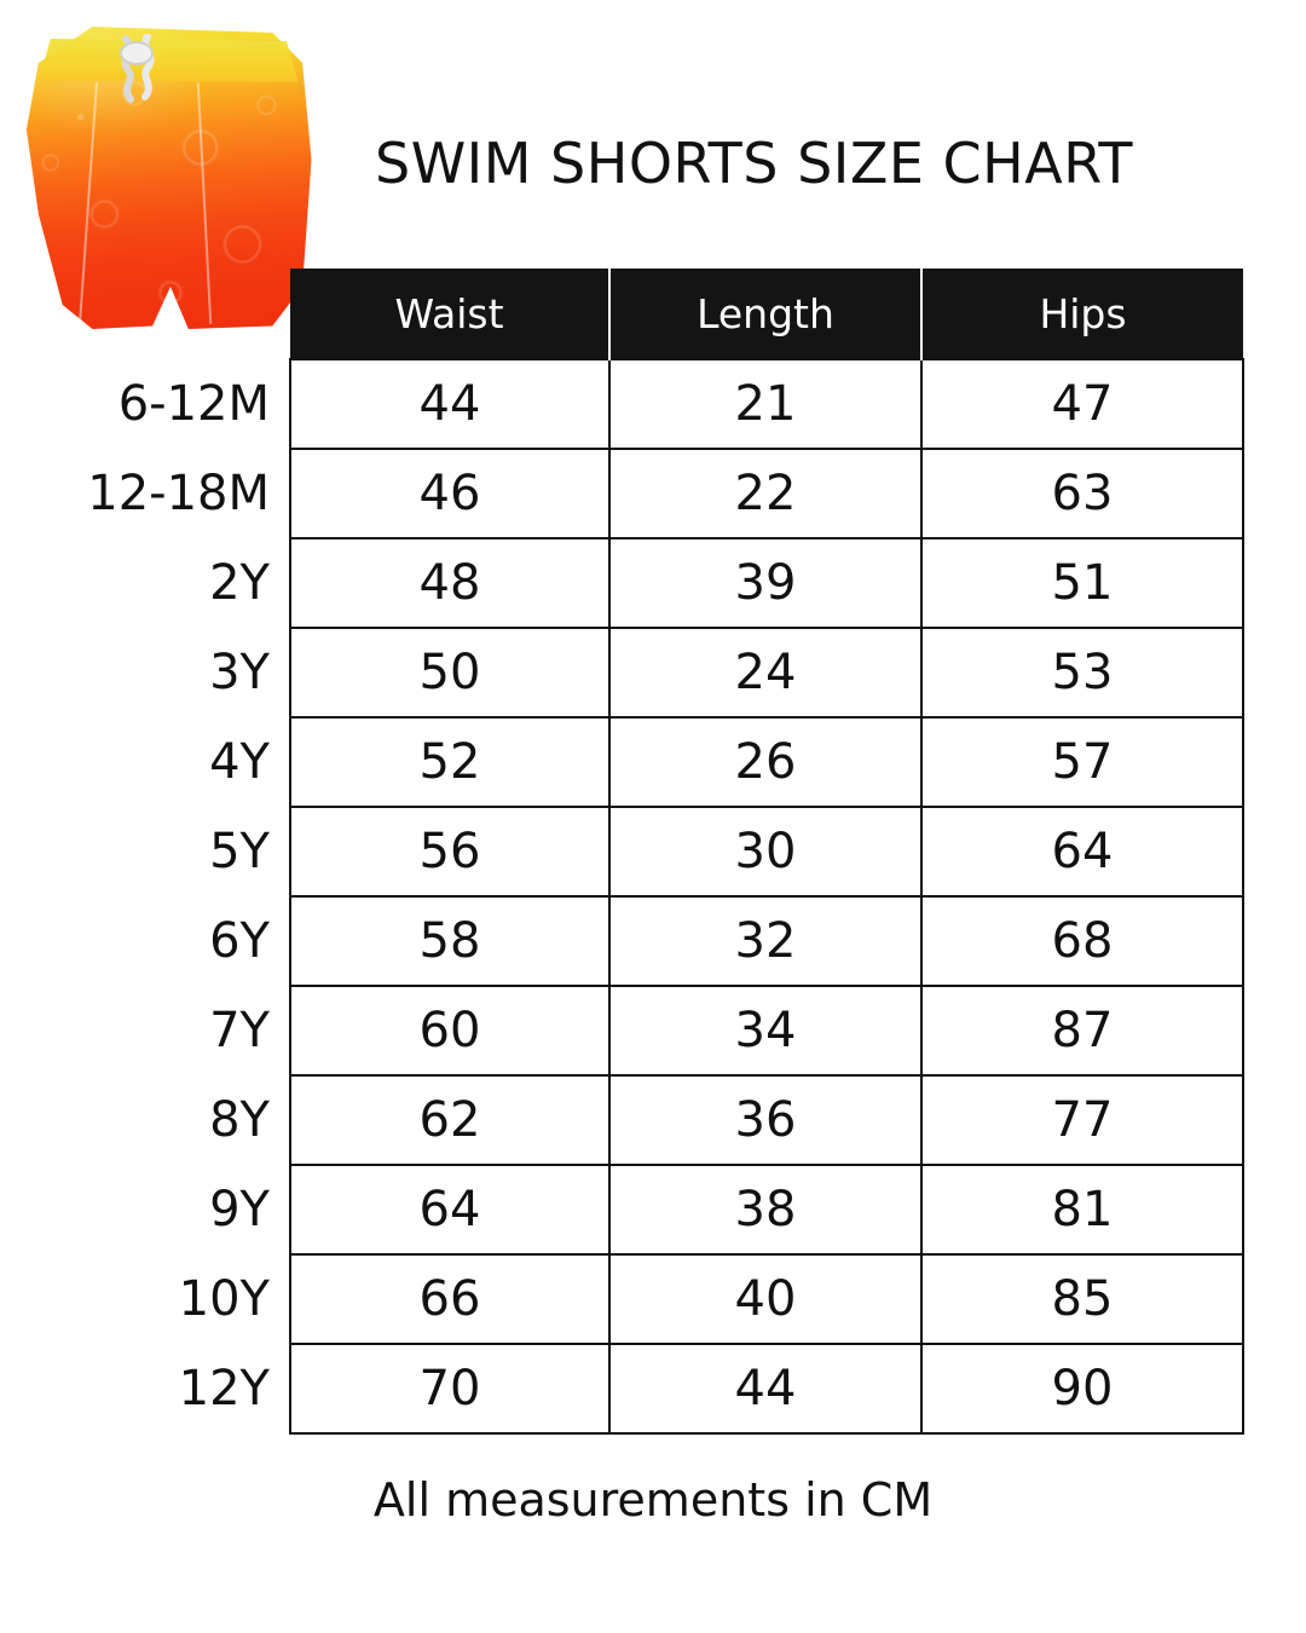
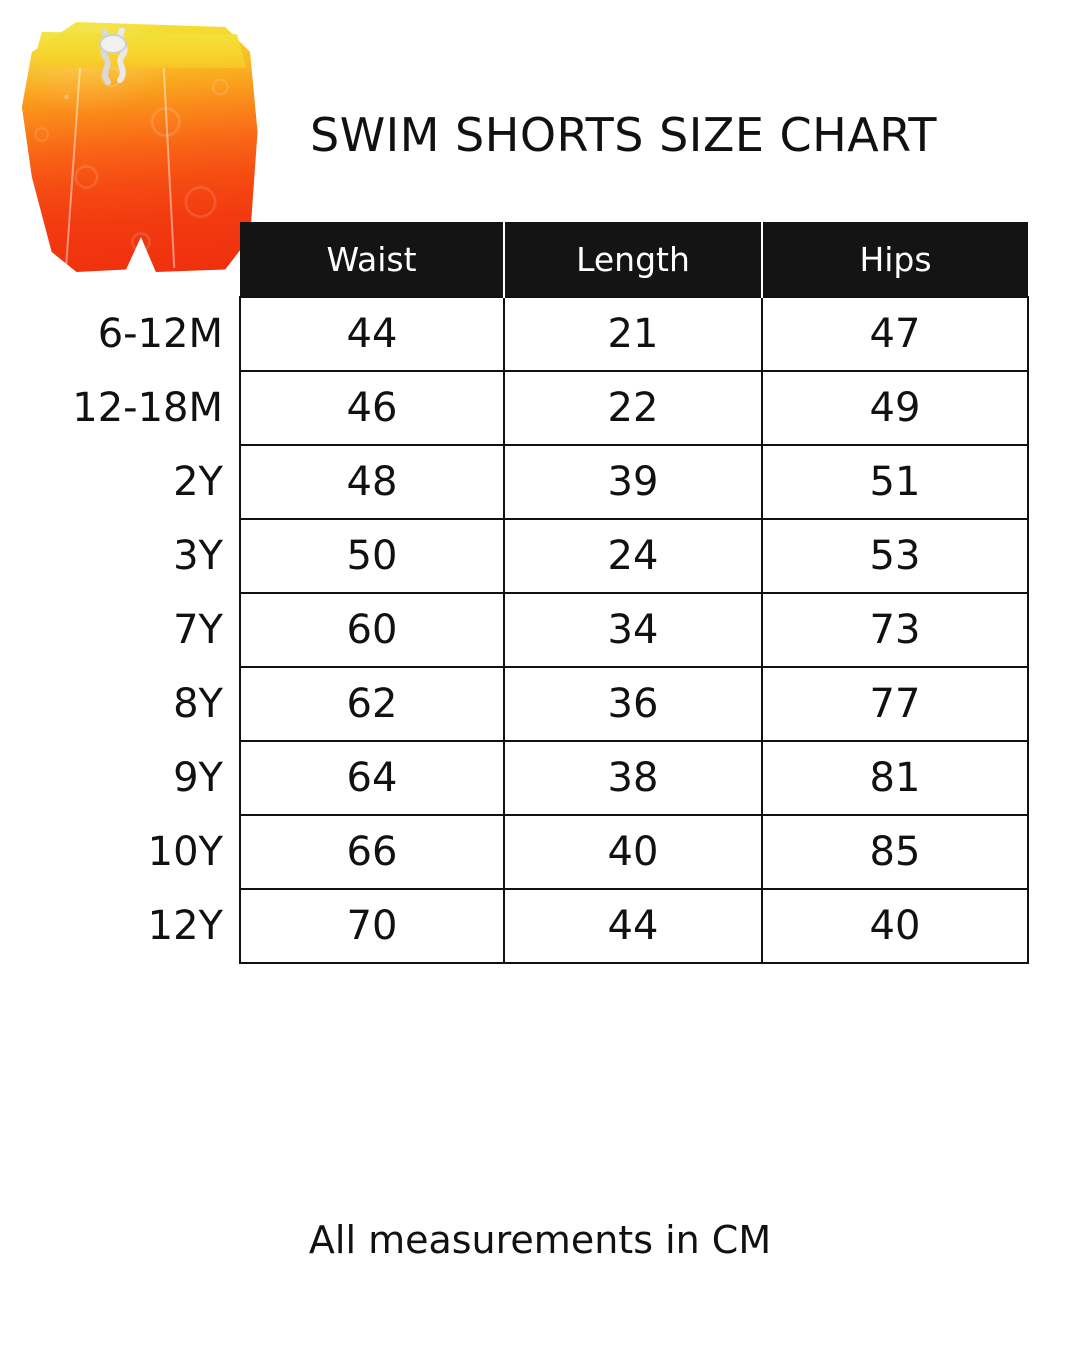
  SWIM SHORTS SIZE CHART
  	Waist	Length	Hips
  6-12M	44	21	47
- 12-18M	46	22	63
+ 12-18M	46	22	49
  2Y	48	39	51
  3Y	50	24	53
- 4Y	52	26	57
- 5Y	56	30	64
- 6Y	58	32	68
- 7Y	60	34	87
+ 7Y	60	34	73
  8Y	62	36	77
  9Y	64	38	81
  10Y	66	40	85
- 12Y	70	44	90
+ 12Y	70	44	40
  All measurements in CM
